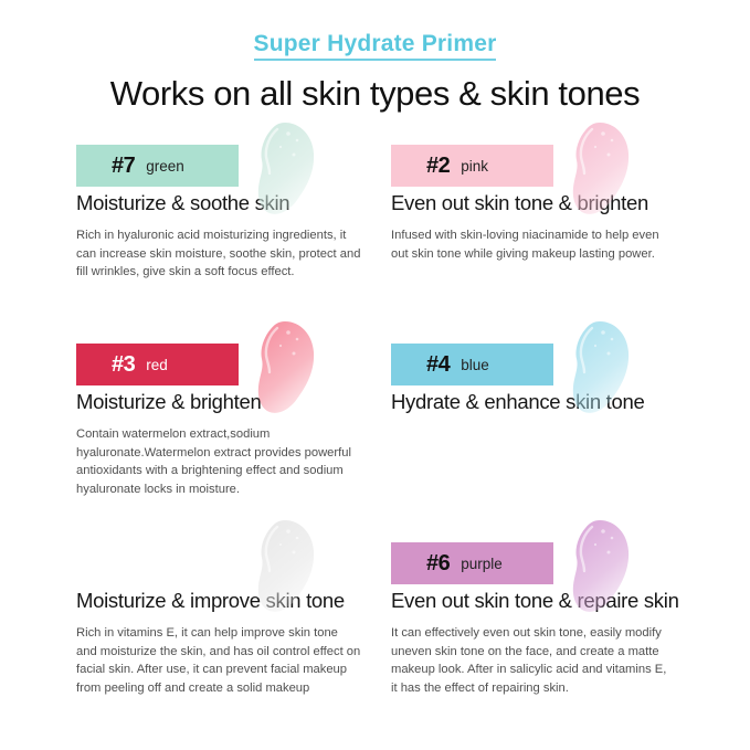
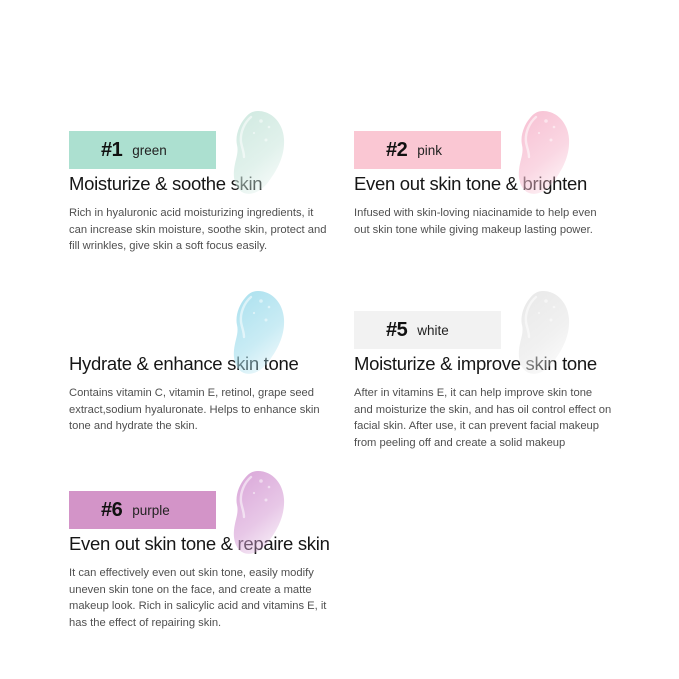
- Super Hydrate Primer
- Works on all skin types & skin tones
- #7
+ #1
  green
  Moisturize & soothe s
- Rich in hyaluronic acid moisturizing ingredients, it can increase skin moisture, soothe skin, protect and fill wrinkles, give skin a soft focus effect.
+ Rich in hyaluronic acid moisturizing ingredients, it can increase skin moisture, soothe skin, protect and fill wrinkles, give skin a soft focus easily.
  #2
  pink
  Even out skin tone &hten
  Infused with skin-loving niacinamide to help even out skin tone while giving makeup lasting power.
- #3
- red
- Moisturize & brighten
- Contain watermelon extract,sodium hyaluronate.Watermelon extract provides powerful antioxidants with a brightening effect and sodium hyaluronate locks in moisture.
- #4
- blue
  Hydrate & enhance sone
+ Contains vitamin C, vitamin E, retinol, grape seed extract,sodium hyaluronate. Helps to enhance skin tone and hydrate the skin.
+ #5
+ white
  Moisturize & improven tone
- Rich in vitamins E, it can help improve skin tone and moisturize the skin, and has oil control effect on facial skin. After use, it can prevent facial makeup from peeling off and create a solid makeup
+ After in vitamins E, it can help improve skin tone and moisturize the skin, and has oil control effect on facial skin. After use, it can prevent facial makeup from peeling off and create a solid makeup
  #6
  purple
  Even out skin tone &aire skin
- It can effectively even out skin tone, easily modify uneven skin tone on the face, and create a matte makeup look. After in salicylic acid and vitamins E, it has the effect of repairing skin.
+ It can effectively even out skin tone, easily modify uneven skin tone on the face, and create a matte makeup look. Rich in salicylic acid and vitamins E, it has the effect of repairing skin.
